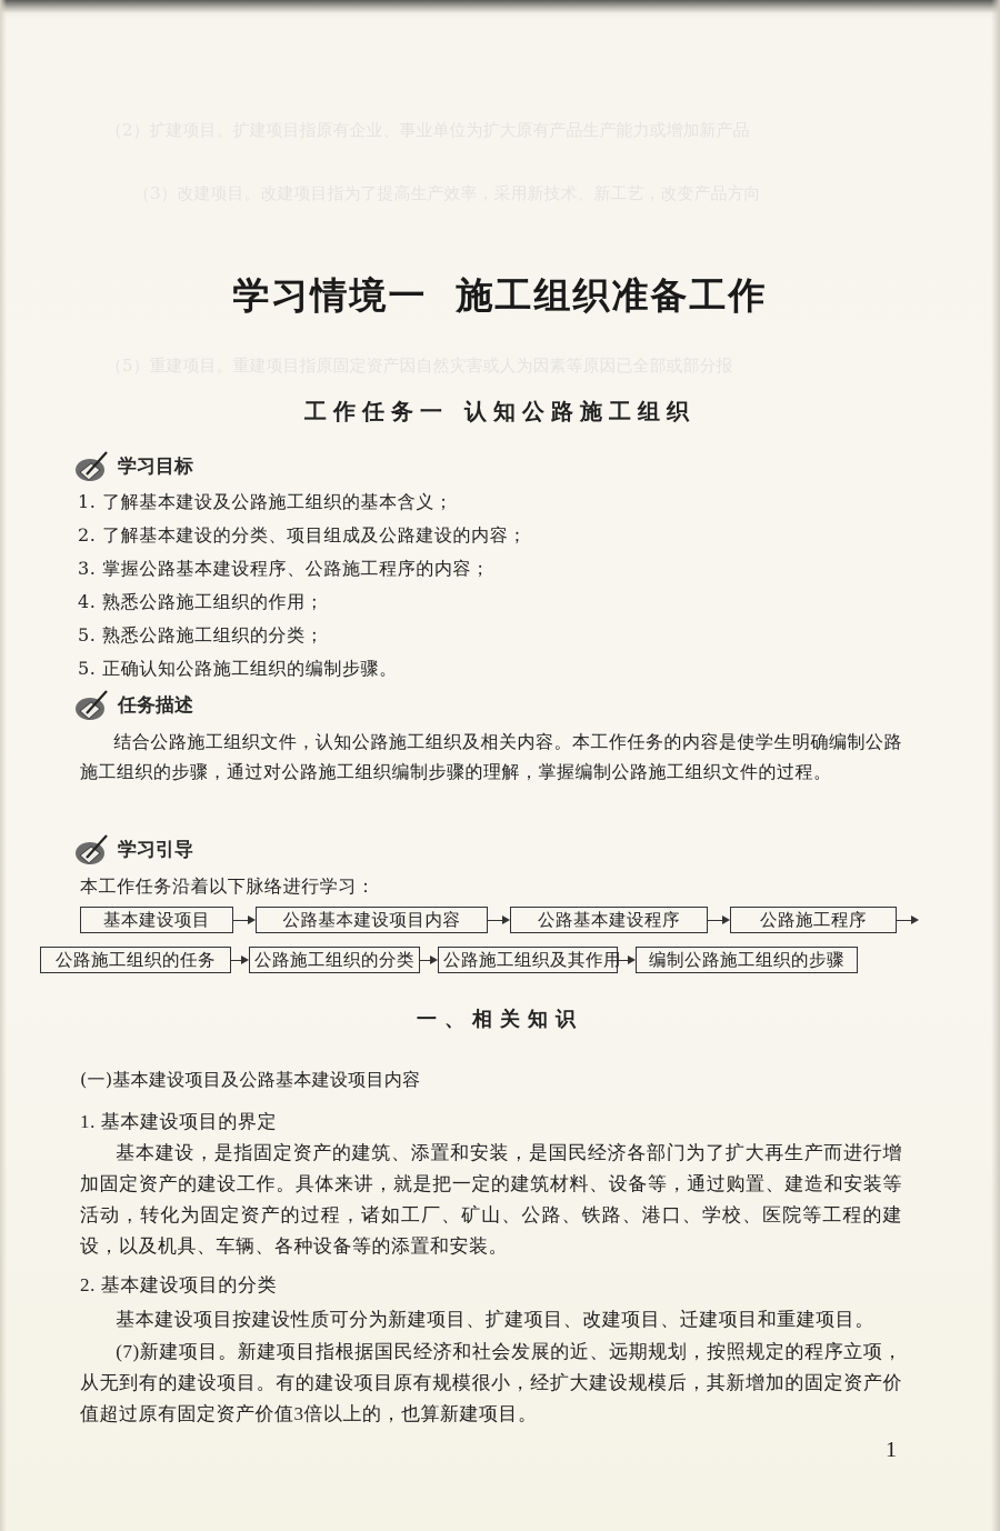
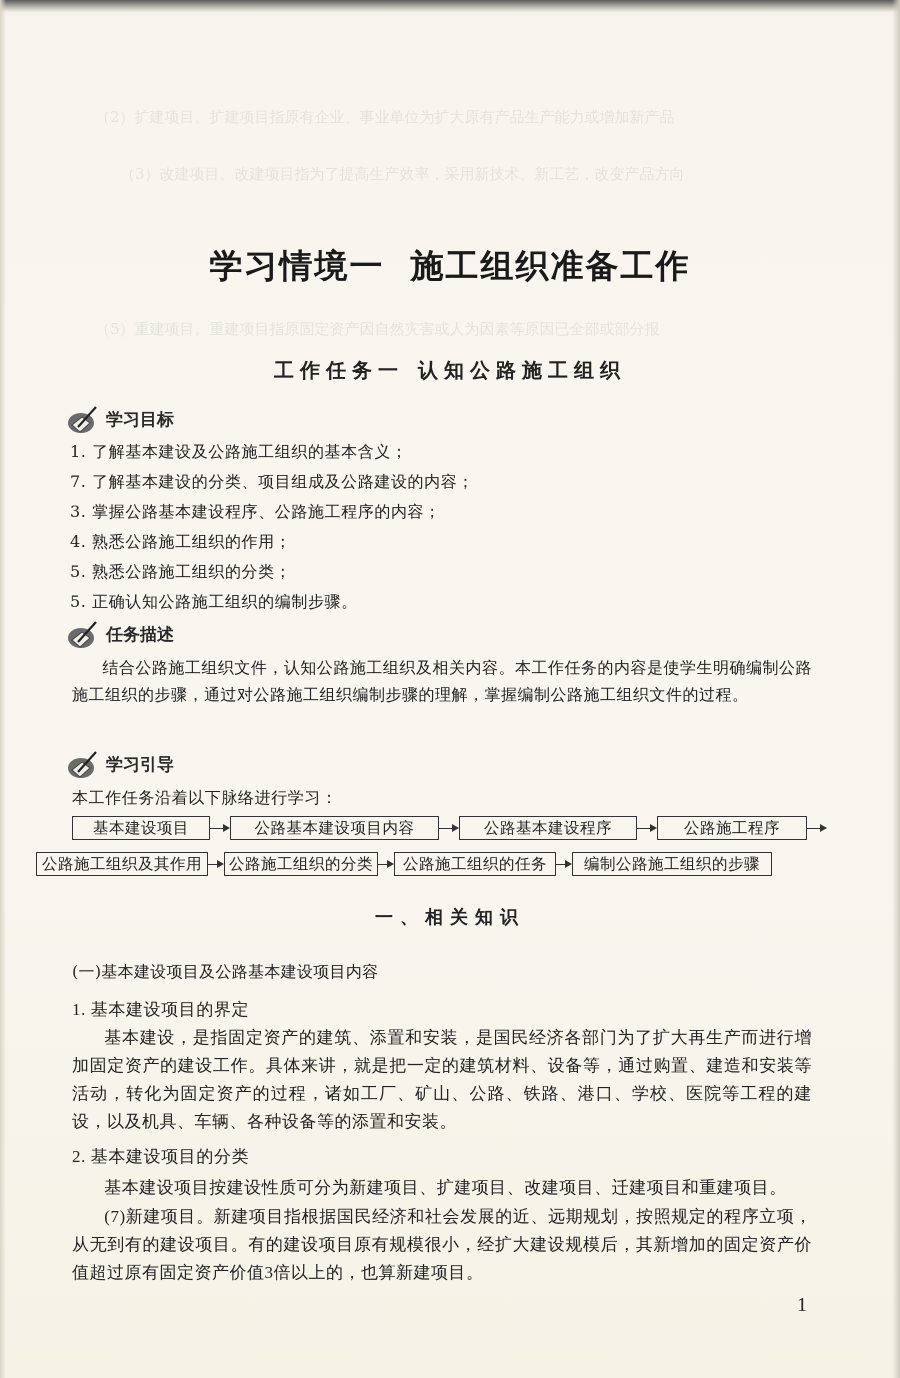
  学习情境一 施工组织准备工作
  工作任务一 认知公路施工组织
  学习目标
  1. 了解基本建设及公路施工组织的基本含义；
- 2. 了解基本建设的分类、项目组成及公路建设的内容；
+ 7. 了解基本建设的分类、项目组成及公路建设的内容；
  3. 掌握公路基本建设程序、公路施工程序的内容；
  4. 熟悉公路施工组织的作用；
  5. 熟悉公路施工组织的分类；
  5. 正确认知公路施工组织的编制步骤。
  任务描述
  结合公路施工组织文件，认知公路施工组织及相关内容。本工作任务的内容是使学生明确编制公路施工组织的步骤，通过对公路施工组织编制步骤的理解，掌握编制公路施工组织文件的过程。
  学习引导
  本工作任务沿着以下脉络进行学习：
  基本建设项目
  公路基本建设项目内容
  公路基本建设程序
  公路施工程序
- 公路施工组织的任务
+ 公路施工组织及其作用
  公路施工组织的分类
- 公路施工组织及其作用
+ 公路施工组织的任务
  编制公路施工组织的步骤
  一、相关知识
  (一)基本建设项目及公路基本建设项目内容
  1. 基本建设项目的界定
  基本建设，是指固定资产的建筑、添置和安装，是国民经济各部门为了扩大再生产而进行增加固定资产的建设工作。具体来讲，就是把一定的建筑材料、设备等，通过购置、建造和安装等活动，转化为固定资产的过程，诸如工厂、矿山、公路、铁路、港口、学校、医院等工程的建设，以及机具、车辆、各种设备等的添置和安装。
  2. 基本建设项目的分类
  基本建设项目按建设性质可分为新建项目、扩建项目、改建项目、迁建项目和重建项目。
  (7)新建项目。新建项目指根据国民经济和社会发展的近、远期规划，按照规定的程序立项，从无到有的建设项目。有的建设项目原有规模很小，经扩大建设规模后，其新增加的固定资产价值超过原有固定资产价值3倍以上的，也算新建项目。
  1
